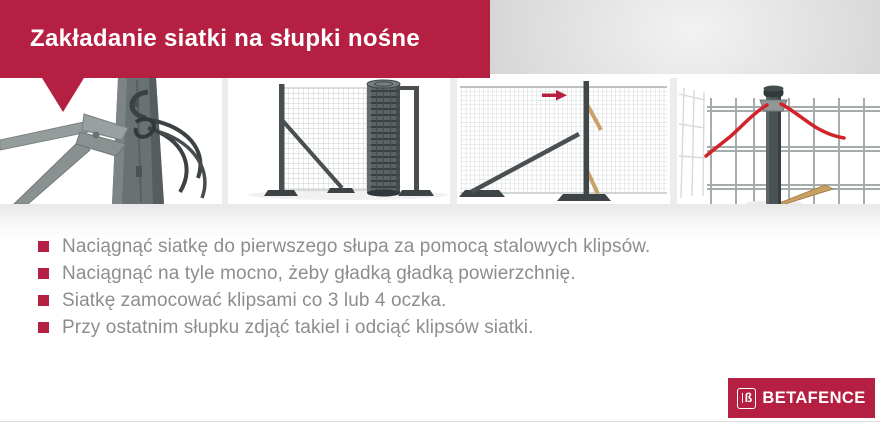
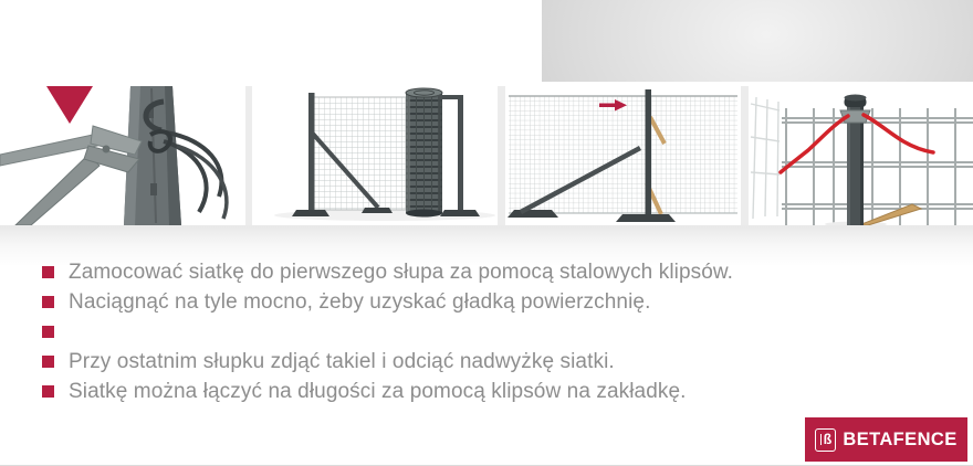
- Zakładanie siatki na słupki nośne
- Naciągnąć siatkę do pierwszego słupa za pomocą stalowych klipsów.
+ Zamocować siatkę do pierwszego słupa za pomocą stalowych klipsów.
- Naciągnąć na tyle mocno, żeby gładką gładką powierzchnię.
+ Naciągnąć na tyle mocno, żeby uzyskać gładką powierzchnię.
- Siatkę zamocować klipsami co 3 lub 4 oczka.
- Przy ostatnim słupku zdjąć takiel i odciąć klipsów siatki.
+ Przy ostatnim słupku zdjąć takiel i odciąć nadwyżkę siatki.
+ Siatkę można łączyć na długości za pomocą klipsów na zakładkę.
  ß
  BETAFENCE
